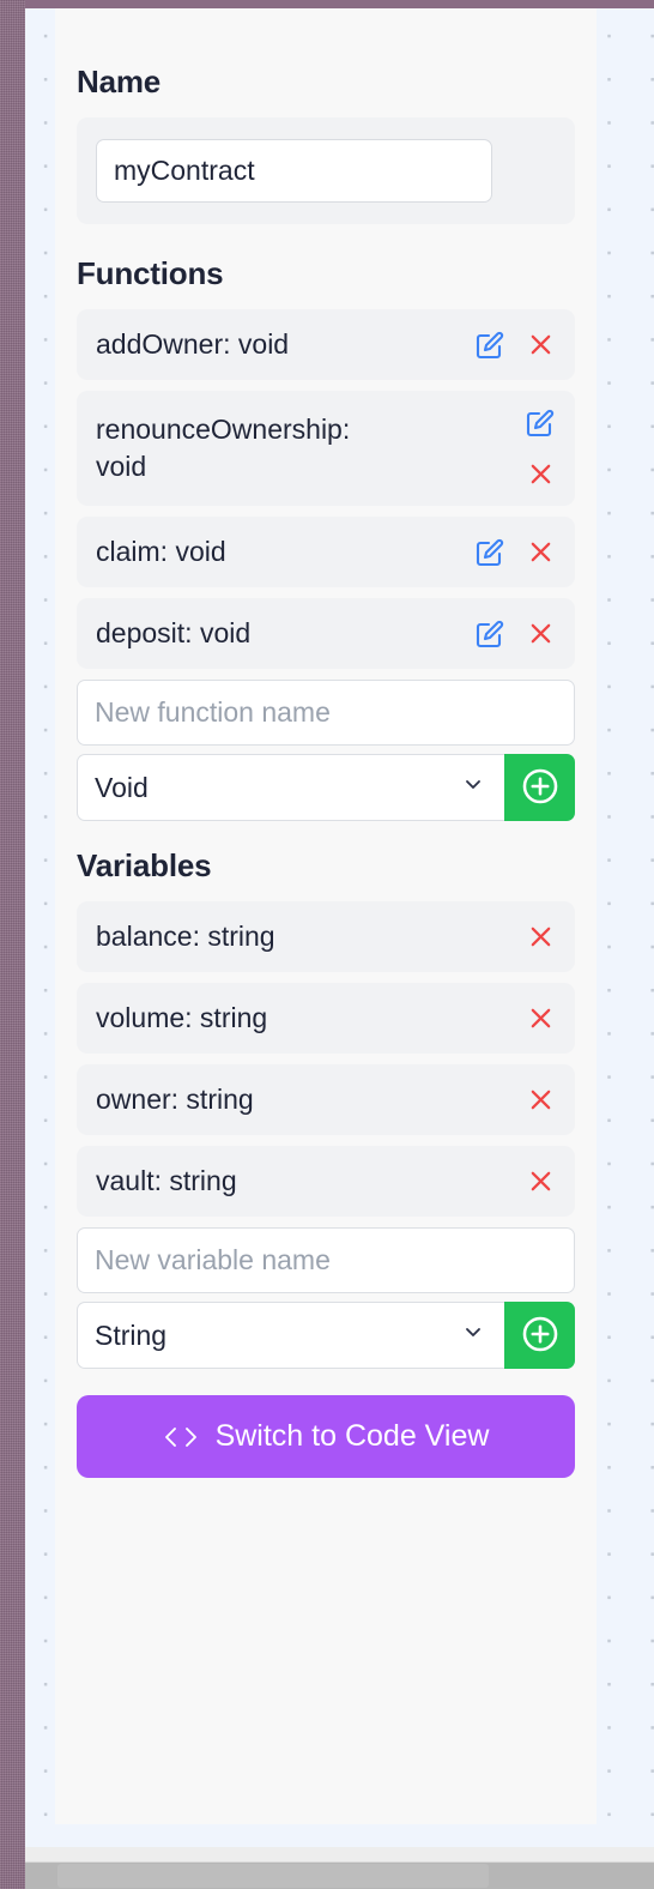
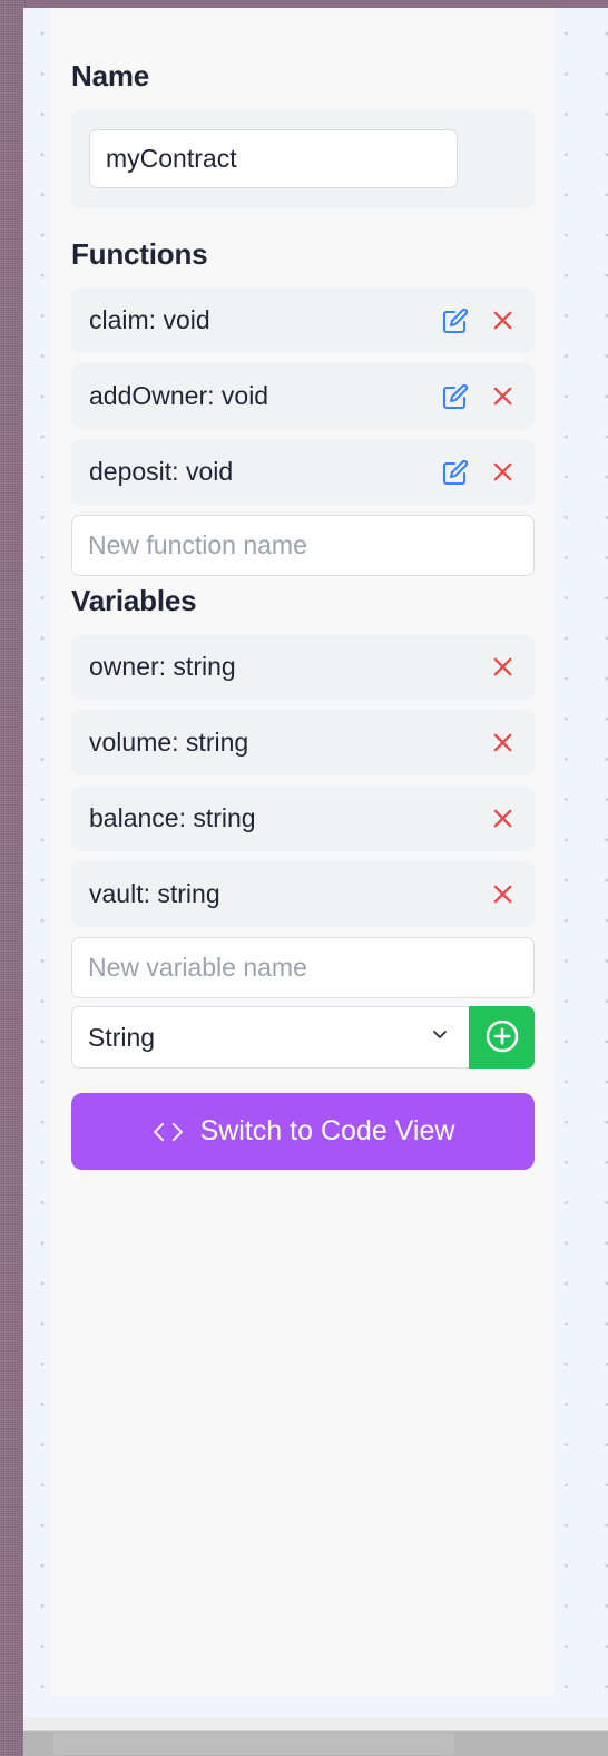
  Name
  myContract
  Functions
- addOwner: void
+ claim: void
- renounceOwnership: void
- claim: void
+ addOwner: void
  deposit: void
  New function name
- Void
  Variables
- balance: string
+ owner: string
  volume: string
- owner: string
+ balance: string
  vault: string
  New variable name
  String
  Switch to Code View
